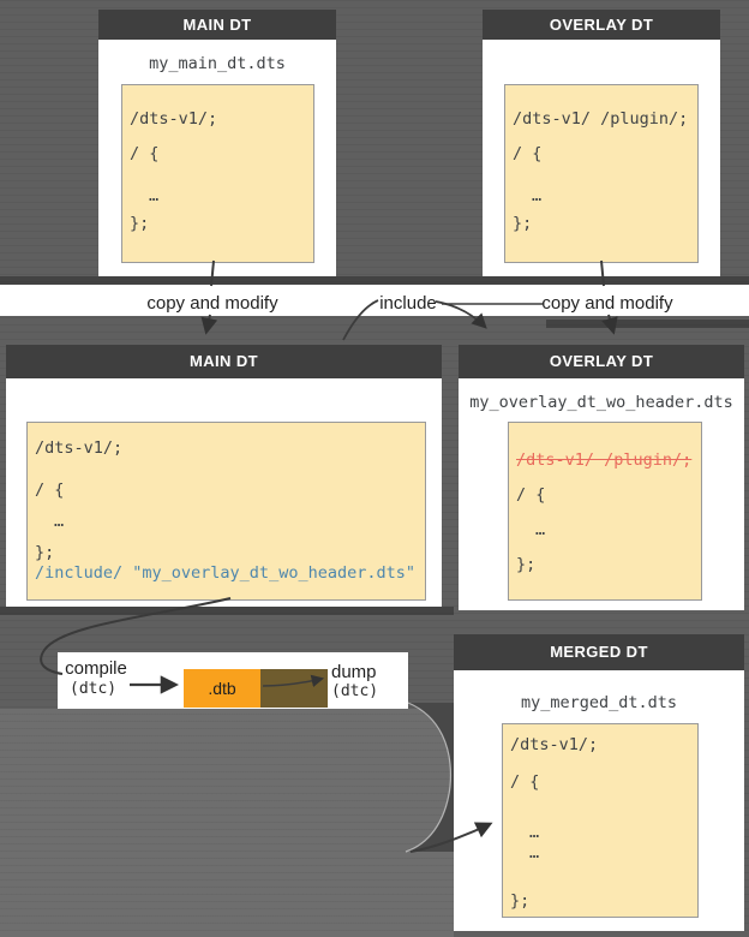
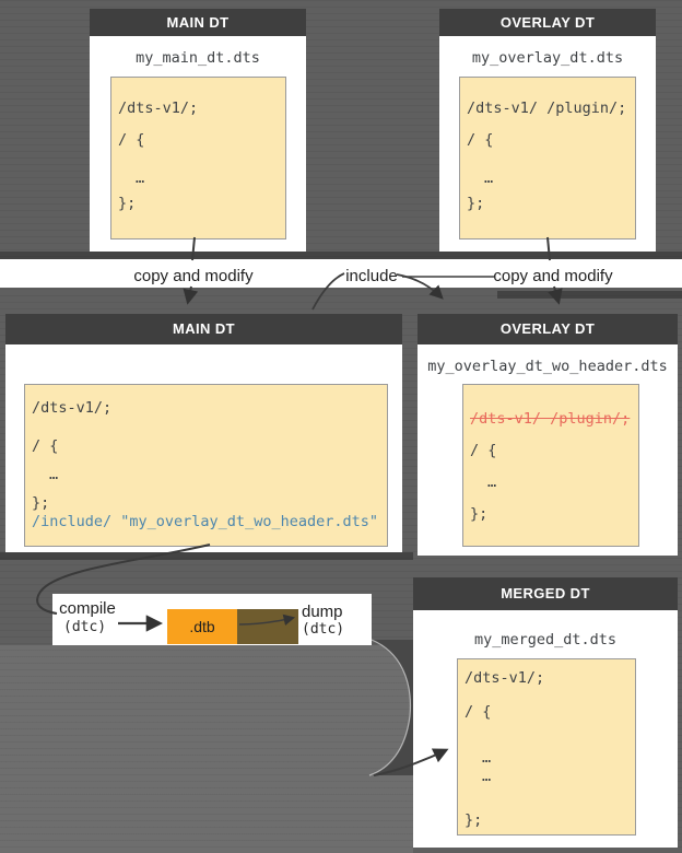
  MAIN DT
  my_main_dt.dts
  /dts-v1/;
  / {
  …
  };
  OVERLAY DT
+ my_overlay_dt.dts
  /dts-v1/ /plugin/;
  / {
  …
  };
  MAIN DT
  /dts-v1/;
  / {
  …
  };
  /include/ "my_overlay_dt_wo_header.dts"
  OVERLAY DT
  my_overlay_dt_wo_header.dts
  /dts-v1/ /plugin/;
  / {
  …
  };
  MERGED DT
  my_merged_dt.dts
  /dts-v1/;
  / {
  …
  …
  };
  copy and modify
  include
  copy and modify
  compile
  (dtc)
  .dtb
  dump
  (dtc)
